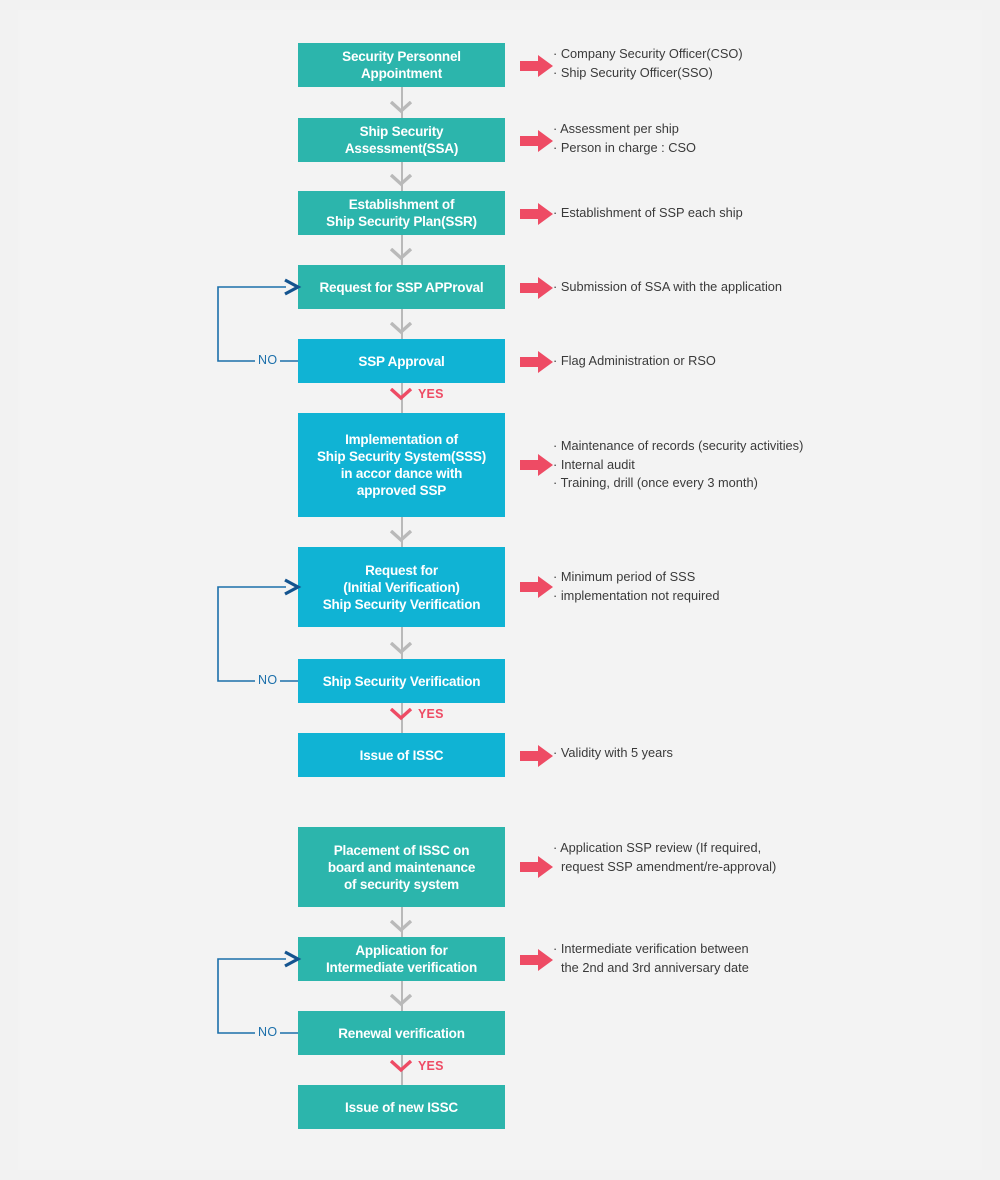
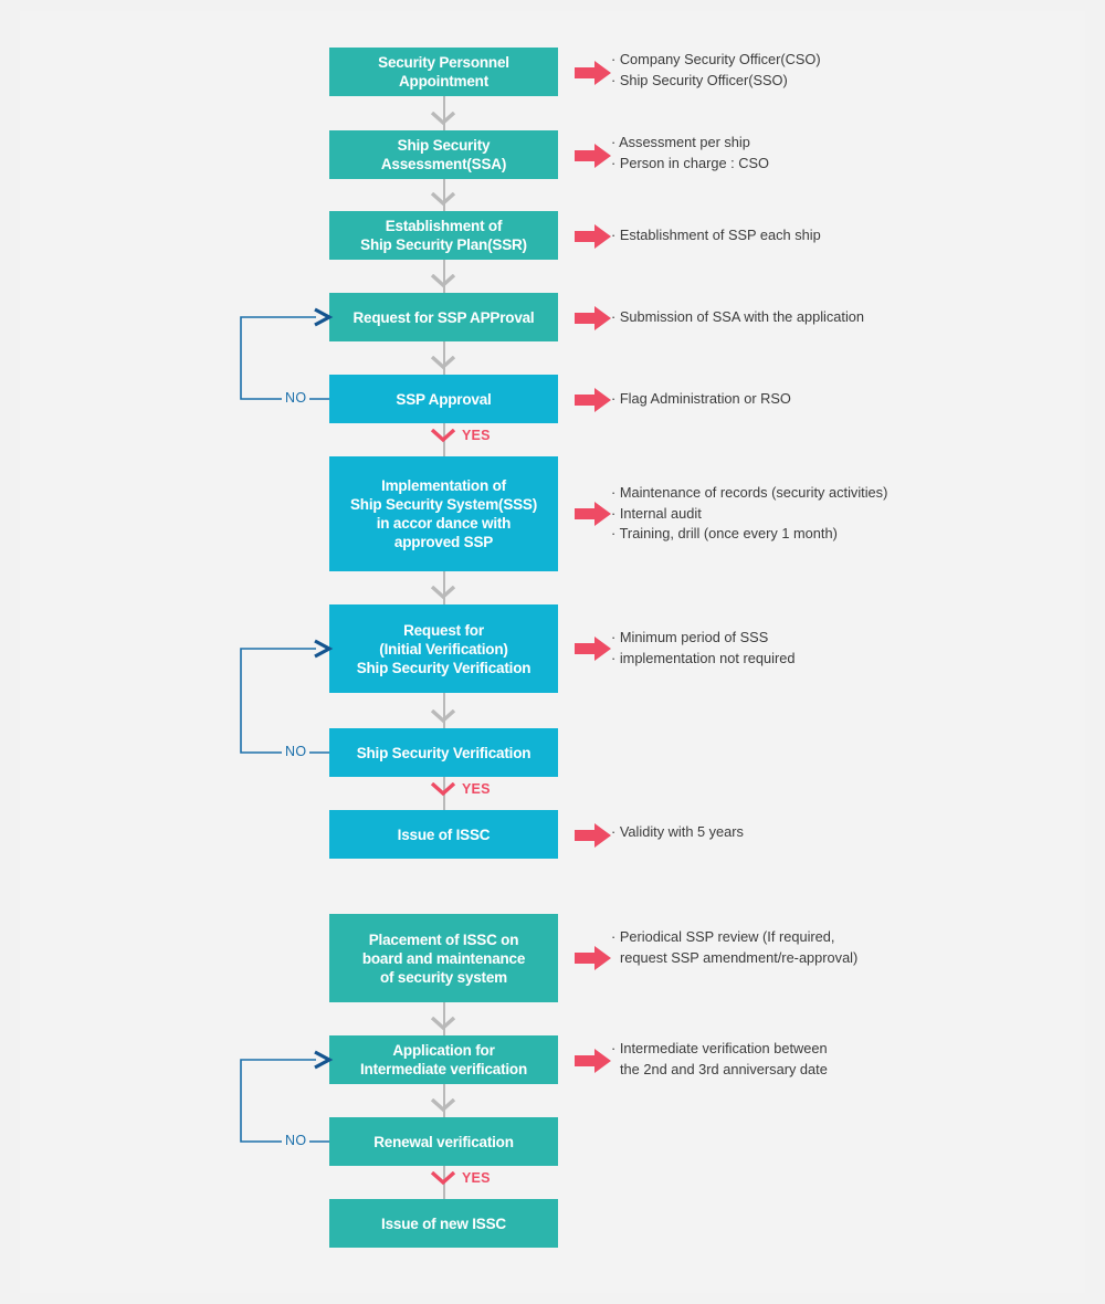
  Security Personnel
  Appointment
  Ship Security Assessment(SSA)
  Establishment of
  Ship Security Plan(SSR)
  Request for SSP APProval
  SSP Approval
  Implementation of
  Ship Security System(SSS)
  in accor dance with
  approved SSP
  Request for
  (Initial Verification)
  Ship Security Verification
  Ship Security Verification
  Issue of ISSC
  Placement of ISSC on
  board and maintenance
  of security system
  Application for
  Intermediate verification
  Renewal verification
  Issue of new ISSC
  YES
  YES
  YES
  NO
  NO
  NO
  · Company Security Officer(CSO)
  · Ship Security Officer(SSO)
  · Assessment per ship
  · Person in charge : CSO
  · Establishment of SSP each ship
  · Submission of SSA with the application
  · Flag Administration or RSO
  · Maintenance of records (security activities)
  · Internal audit
- · Training, drill (once every 3 month)
+ · Training, drill (once every 1 month)
  · Minimum period of SSS
  · implementation not required
  · Validity with 5 years
- · Application SSP review (If required,
+ · Periodical SSP review (If required,
  request SSP amendment/re-approval)
  · Intermediate verification between
  the 2nd and 3rd anniversary date
